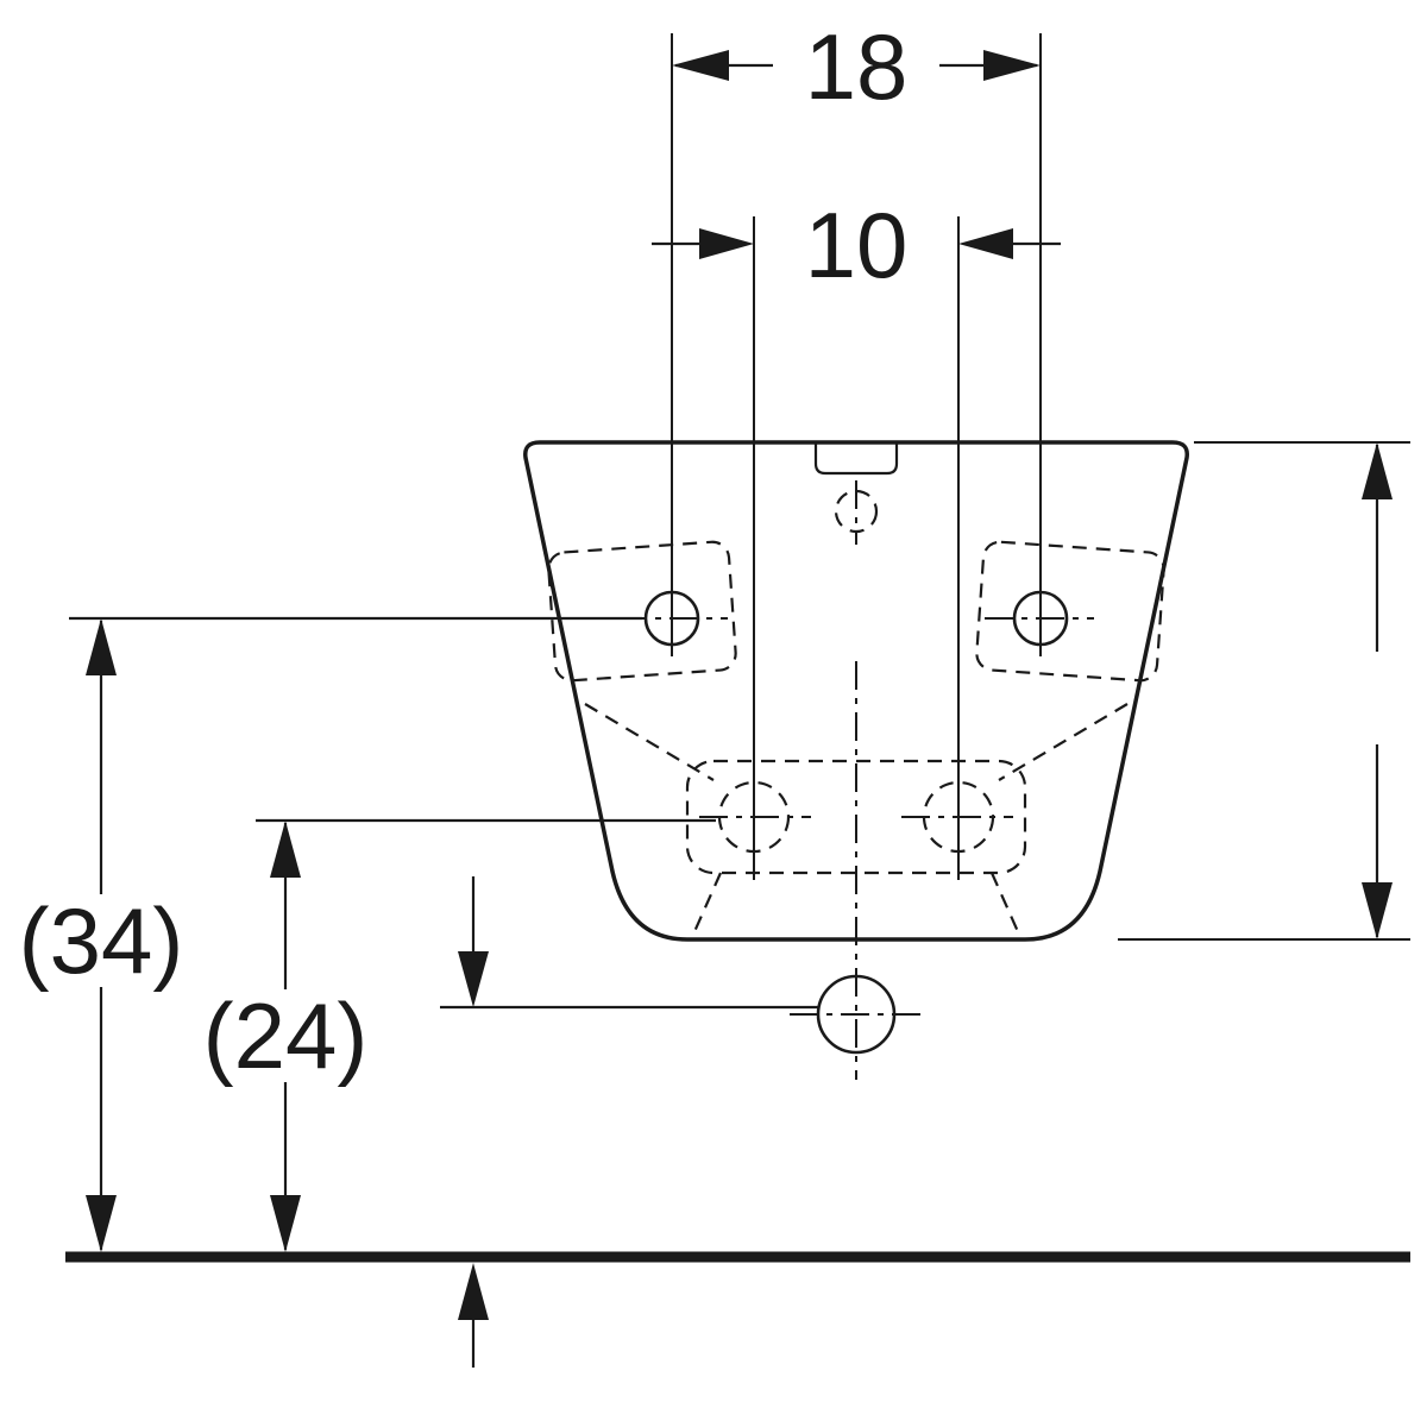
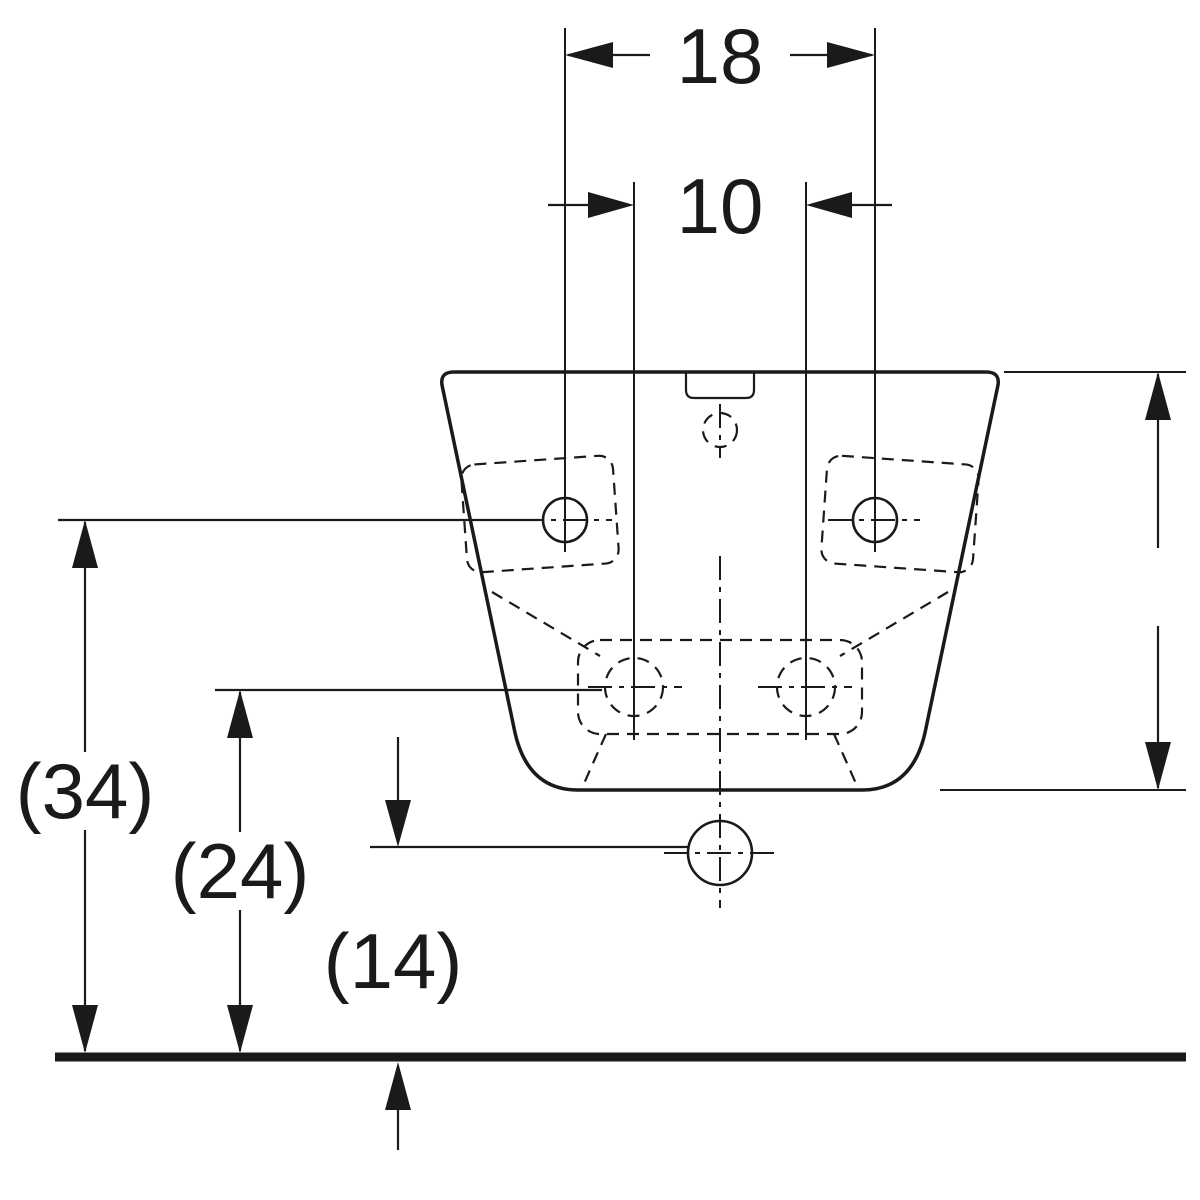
  18
  10
  (34)
  (24)
+ (14)
